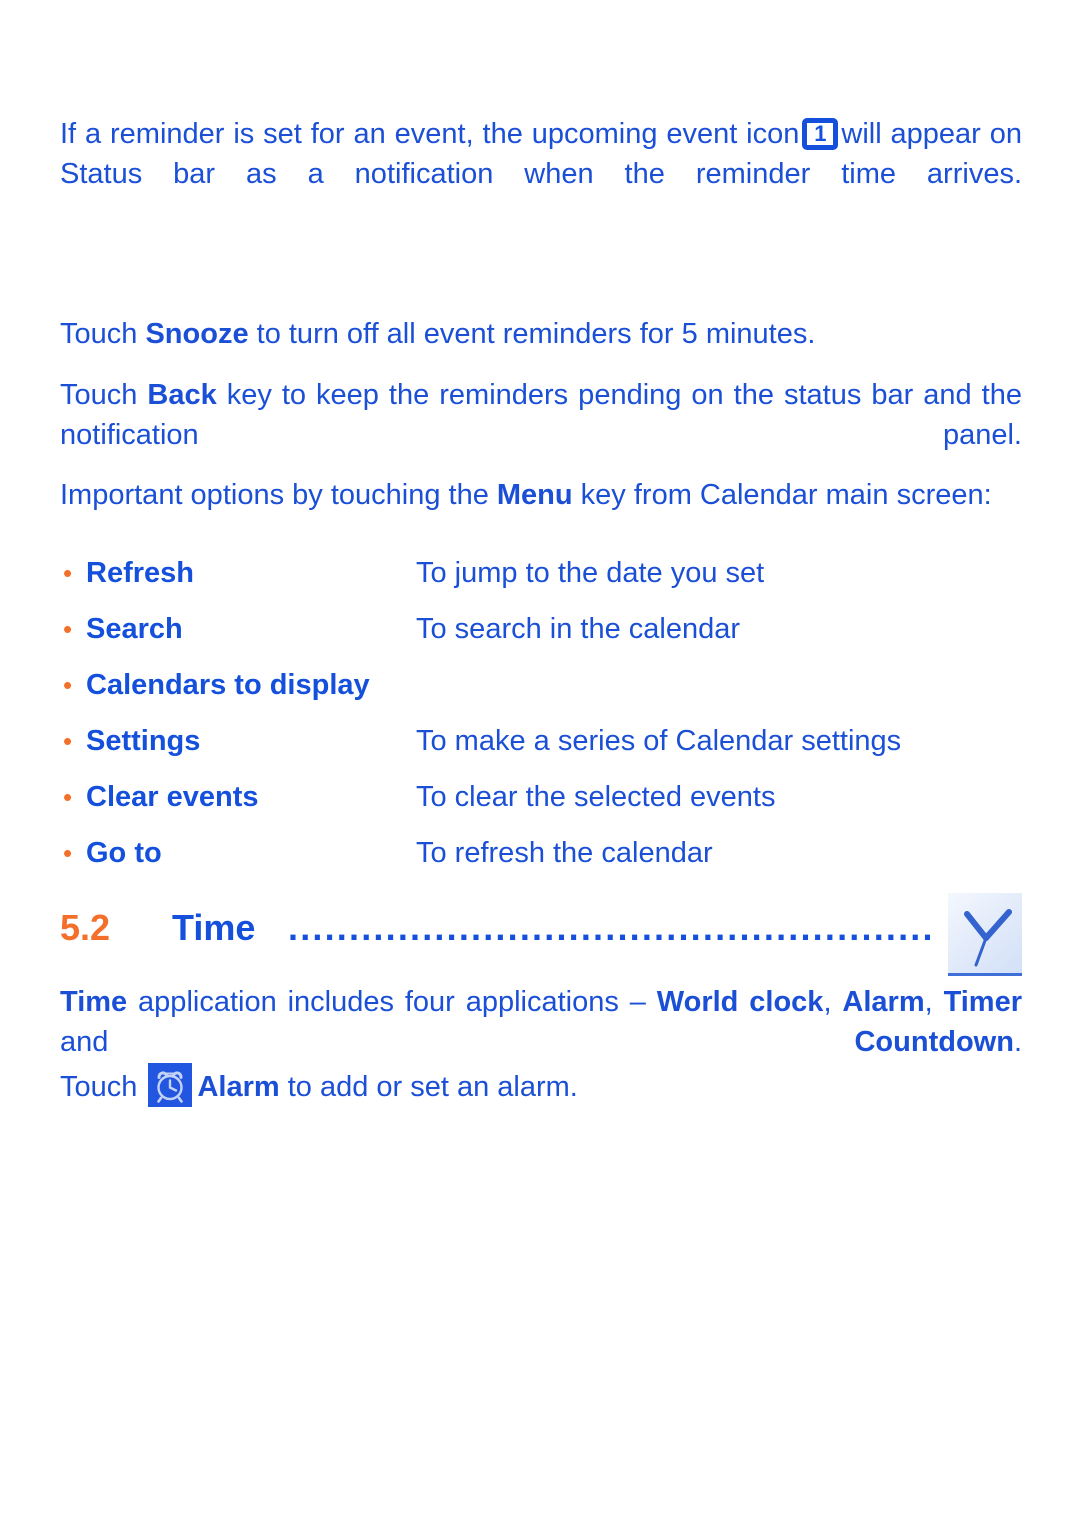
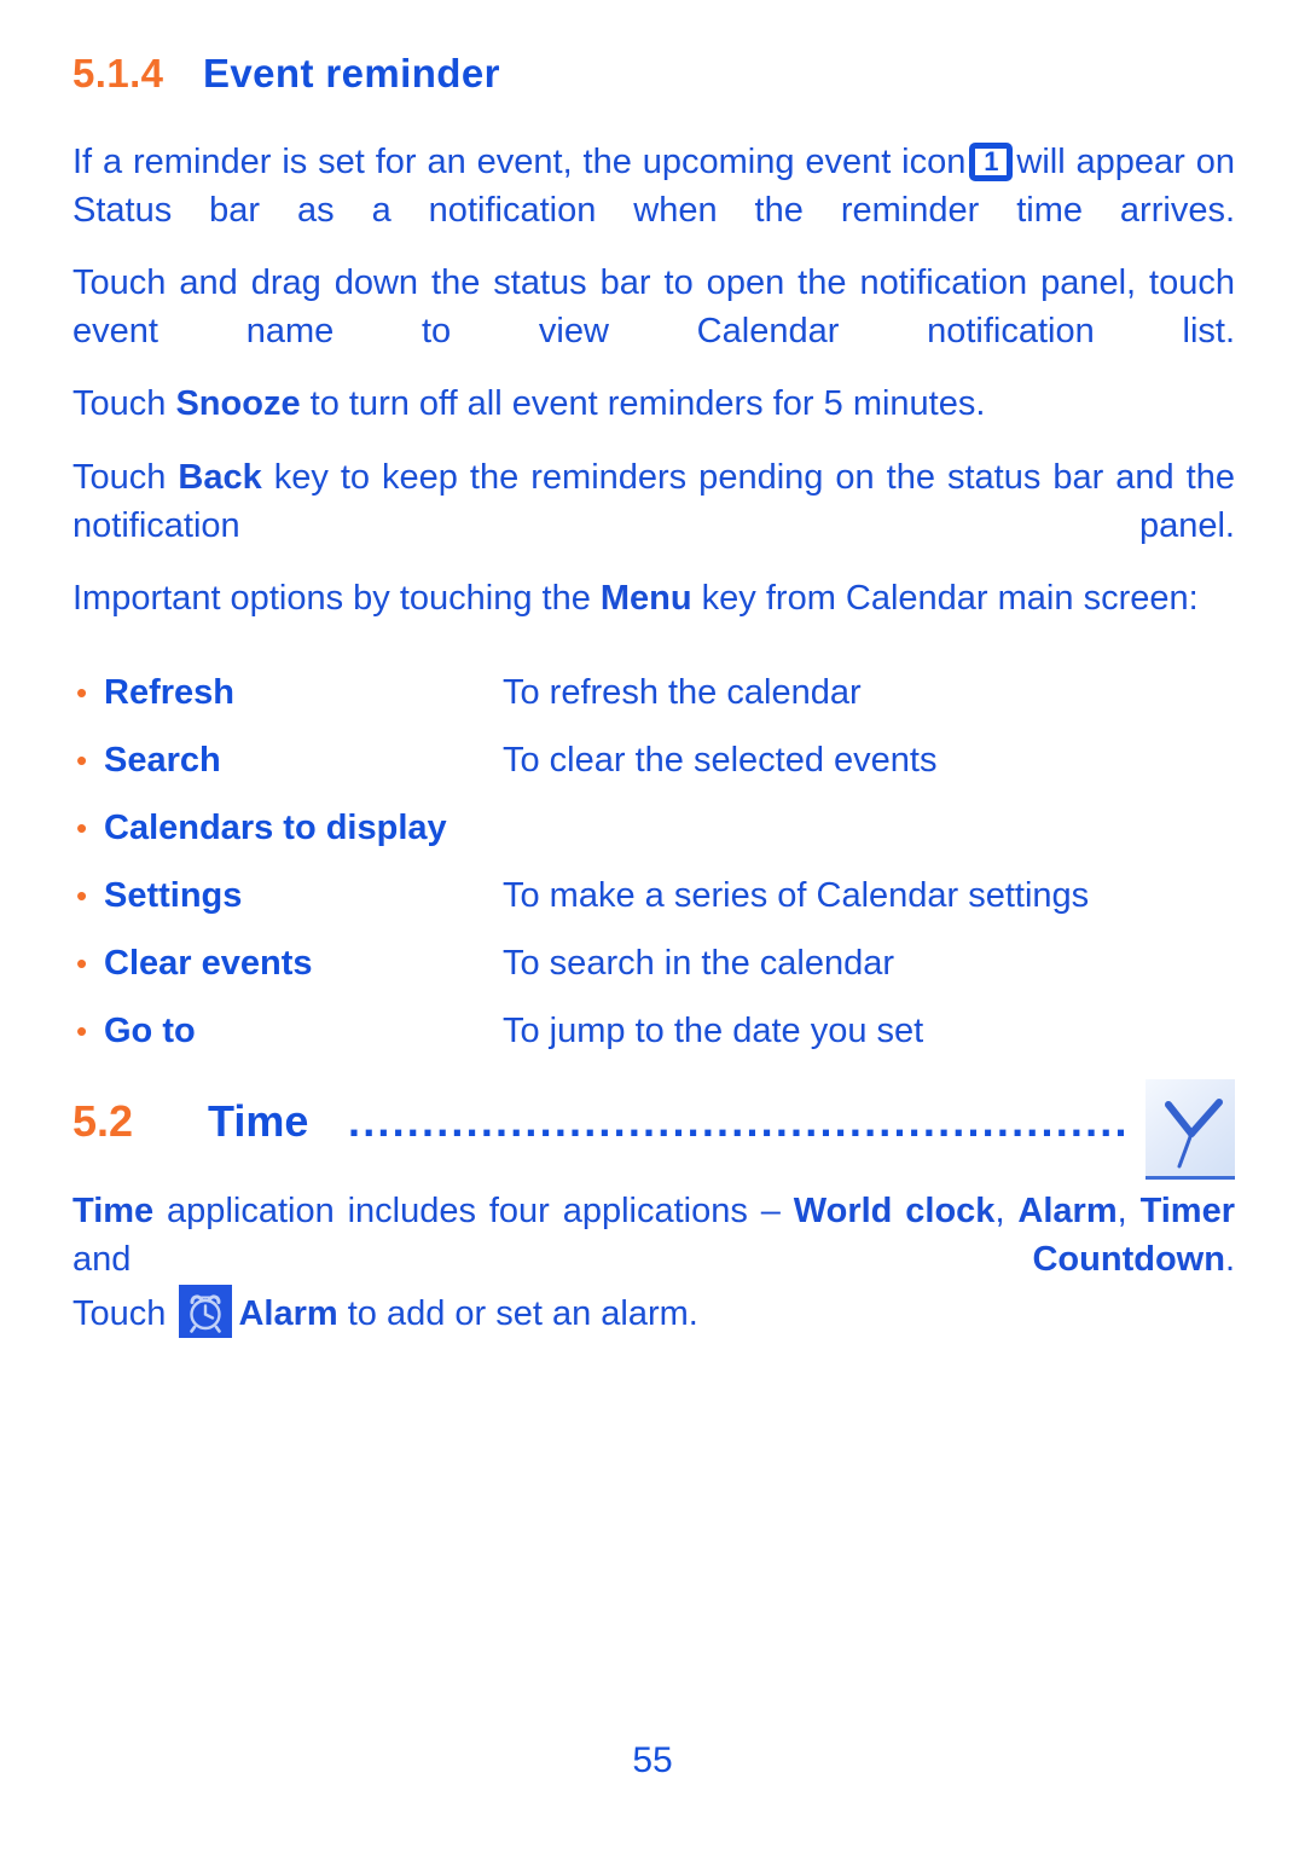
+ 5.1.4 Event reminder
  If a reminder is set for an event, the upcoming event icon
  1
  will appear on Status bar as a notification when the reminder time arrives.
+ Touch and drag down the status bar to open the notification panel, touch event name to view Calendar notification list.
  Touch Snooze to turn off all event reminders for 5 minutes.
  Touch Back key to keep the reminders pending on the status bar and the notification panel.
  Important options by touching the Menu key from Calendar main screen:
  •
  Refresh
- To jump to the date you set
+ To refresh the calendar
  •
  Search
- To search in the calendar
+ To clear the selected events
  •
  Calendars to display
  •
  Settings
  To make a series of Calendar settings
  •
  Clear events
- To clear the selected events
+ To search in the calendar
  •
  Go to
- To refresh the calendar
+ To jump to the date you set
  5.2
  Time
  .....................................................
  Time application includes four applications – World clock, Alarm, Timer and Countdown.
  Touch Alarm to add or set an alarm.
+ 55
